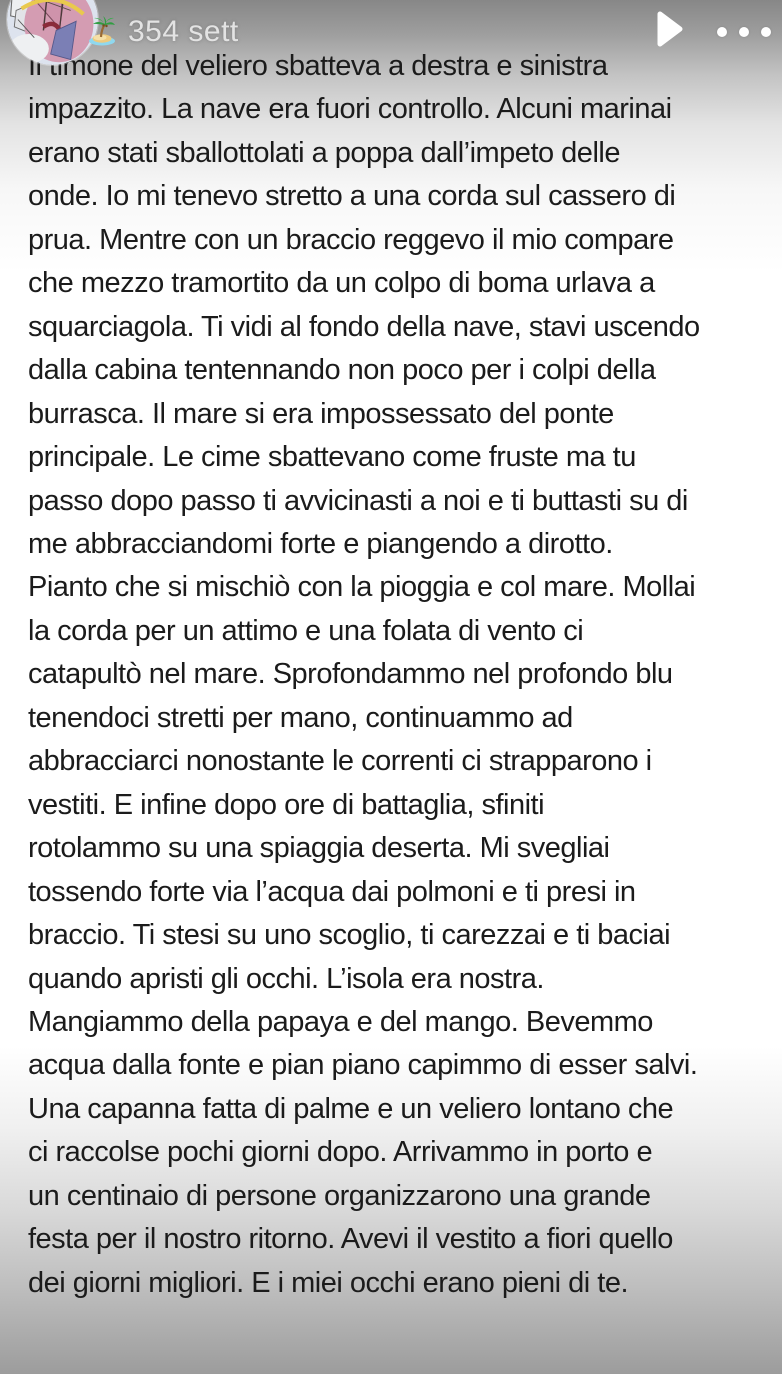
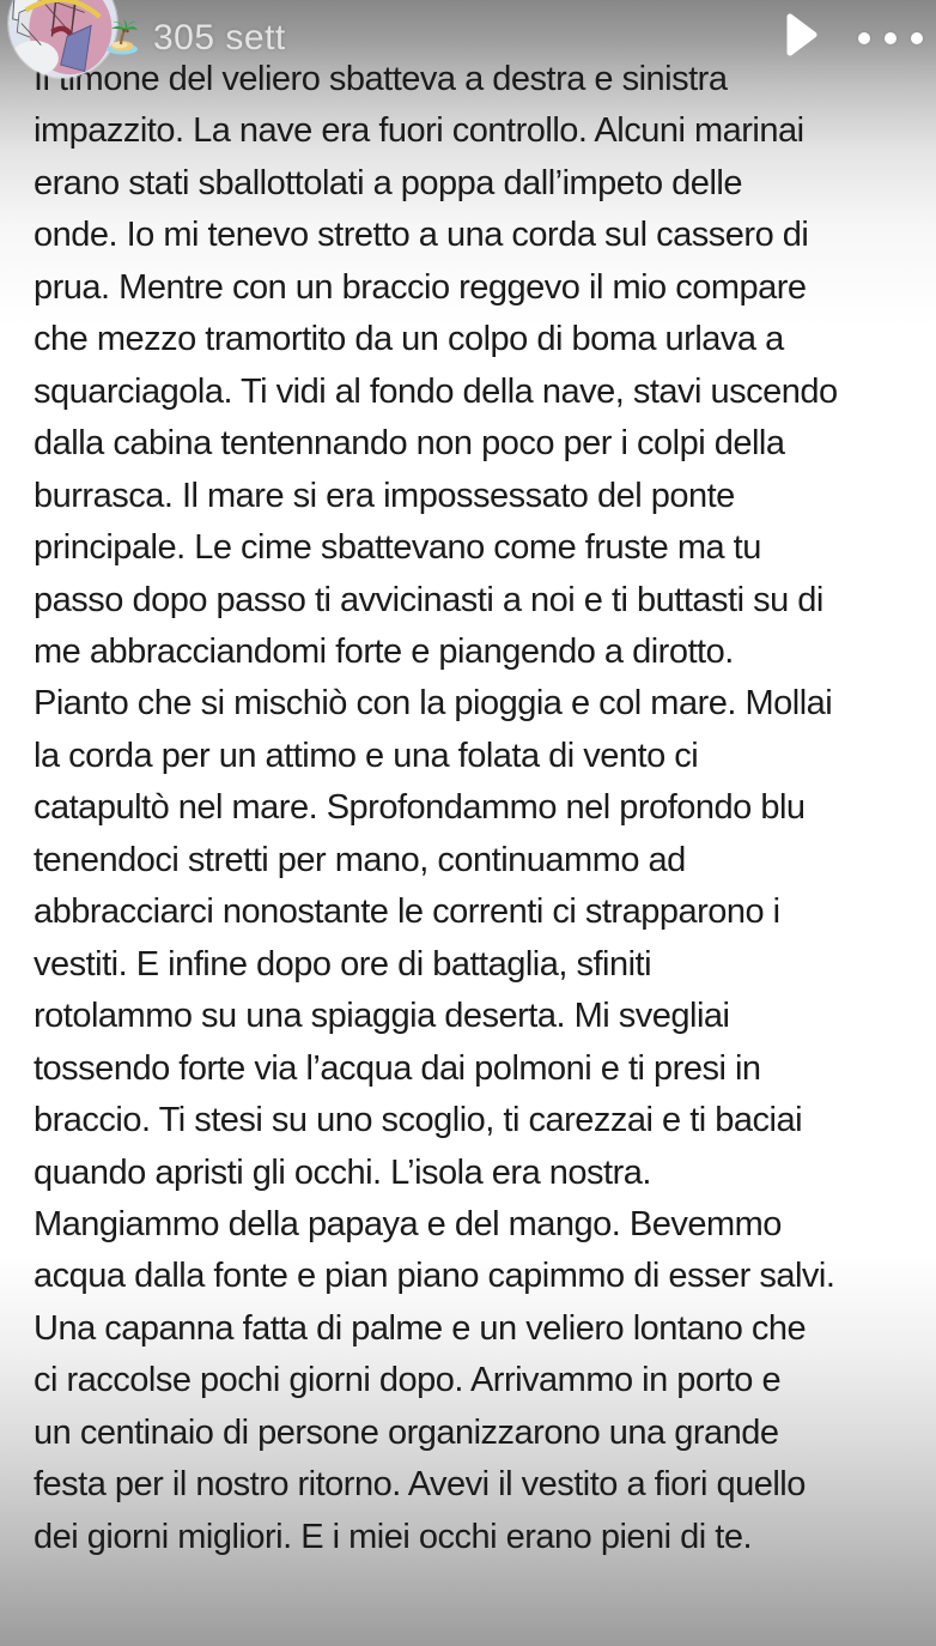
- 354 sett
+ 305 sett
  Il timone del veliero sbatteva a destra e sinistra
  impazzito. La nave era fuori controllo. Alcuni marinai
  erano stati sballottolati a poppa dall’impeto delle
  onde. Io mi tenevo stretto a una corda sul cassero di
  prua. Mentre con un braccio reggevo il mio compare
  che mezzo tramortito da un colpo di boma urlava a
  squarciagola. Ti vidi al fondo della nave, stavi uscendo
  dalla cabina tentennando non poco per i colpi della
  burrasca. Il mare si era impossessato del ponte
  principale. Le cime sbattevano come fruste ma tu
  passo dopo passo ti avvicinasti a noi e ti buttasti su di
  me abbracciandomi forte e piangendo a dirotto.
  Pianto che si mischiò con la pioggia e col mare. Mollai
  la corda per un attimo e una folata di vento ci
  catapultò nel mare. Sprofondammo nel profondo blu
  tenendoci stretti per mano, continuammo ad
  abbracciarci nonostante le correnti ci strapparono i
  vestiti. E infine dopo ore di battaglia, sfiniti
  rotolammo su una spiaggia deserta. Mi svegliai
  tossendo forte via l’acqua dai polmoni e ti presi in
  braccio. Ti stesi su uno scoglio, ti carezzai e ti baciai
  quando apristi gli occhi. L’isola era nostra.
  Mangiammo della papaya e del mango. Bevemmo
  acqua dalla fonte e pian piano capimmo di esser salvi.
  Una capanna fatta di palme e un veliero lontano che
  ci raccolse pochi giorni dopo. Arrivammo in porto e
  un centinaio di persone organizzarono una grande
  festa per il nostro ritorno. Avevi il vestito a fiori quello
  dei giorni migliori. E i miei occhi erano pieni di te.
